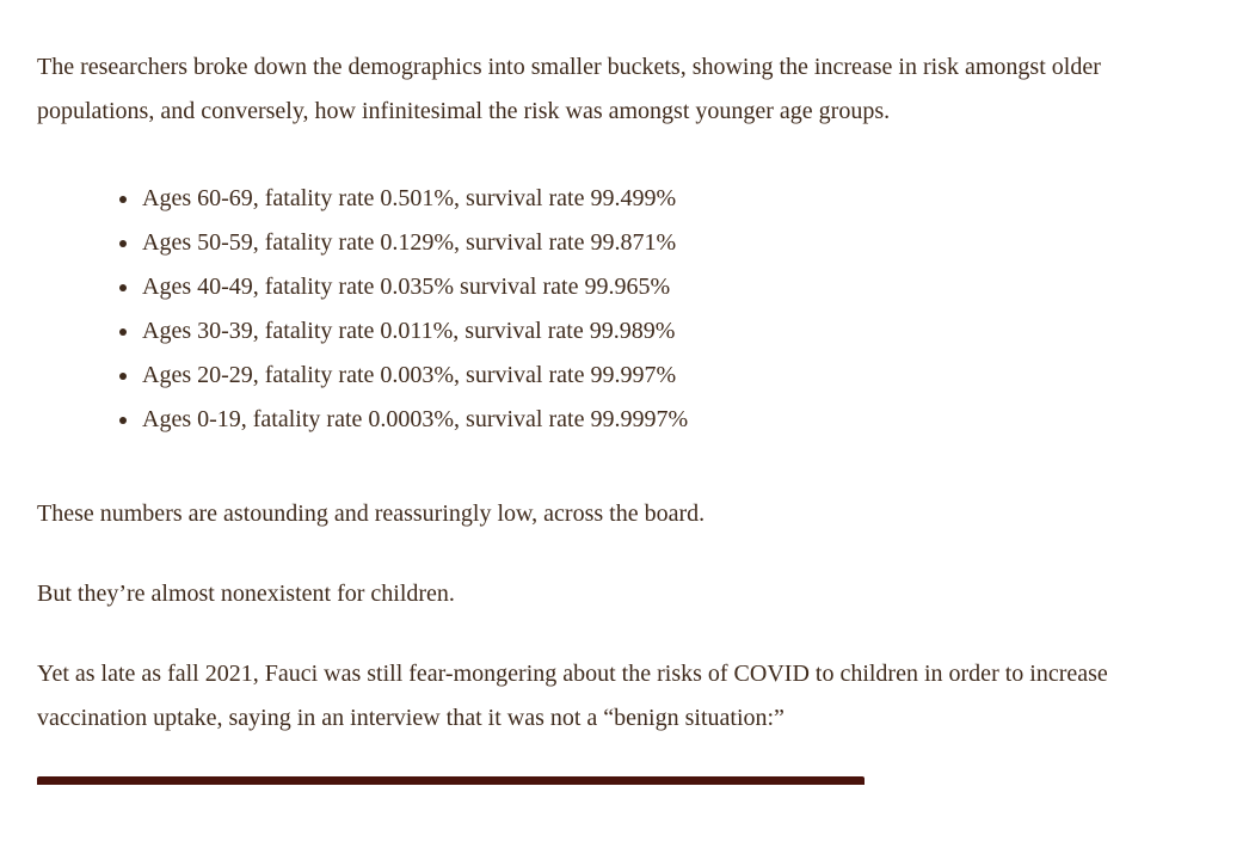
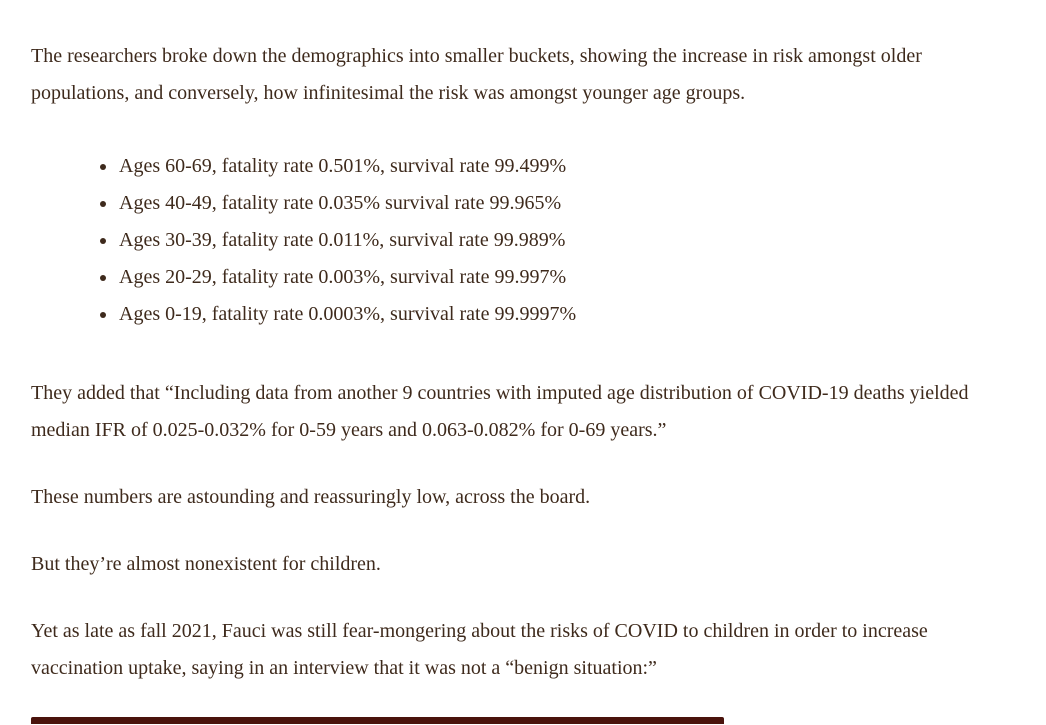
  The researchers broke down the demographics into smaller buckets, showing the increase in risk amongst older populations, and conversely, how infinitesimal the risk was amongst younger age groups.
  Ages 60-69, fatality rate 0.501%, survival rate 99.499%
- Ages 50-59, fatality rate 0.129%, survival rate 99.871%
  Ages 40-49, fatality rate 0.035% survival rate 99.965%
  Ages 30-39, fatality rate 0.011%, survival rate 99.989%
  Ages 20-29, fatality rate 0.003%, survival rate 99.997%
  Ages 0-19, fatality rate 0.0003%, survival rate 99.9997%
+ They added that “Including data from another 9 countries with imputed age distribution of COVID-19 deaths yielded median IFR of 0.025-0.032% for 0-59 years and 0.063-0.082% for 0-69 years.”
  These numbers are astounding and reassuringly low, across the board.
  But they’re almost nonexistent for children.
  Yet as late as fall 2021, Fauci was still fear-mongering about the risks of COVID to children in order to increase vaccination uptake, saying in an interview that it was not a “benign situation:”
